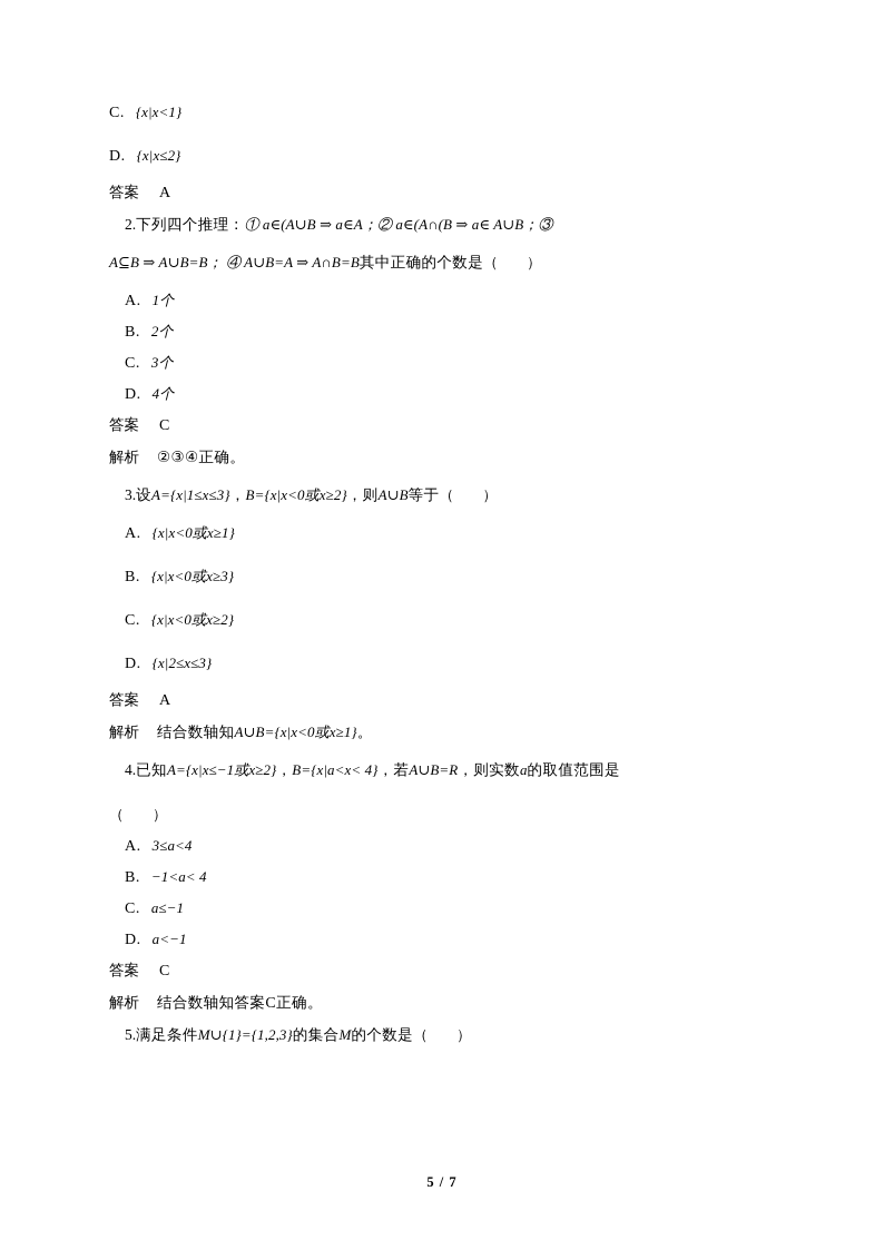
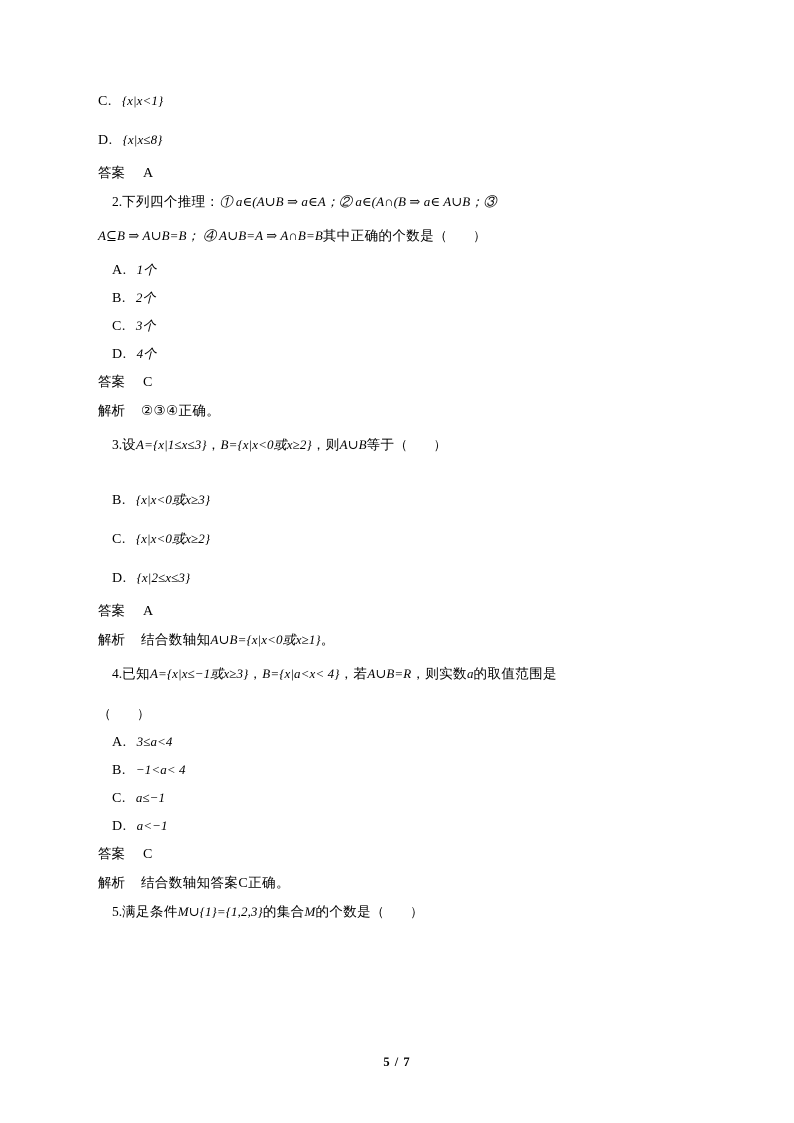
  C. {x|x<1}
- D. {x|x≤2}
+ D. {x|x≤8}
  答案 A
  2.下列四个推理：① a∈(A∪B ⇒ a∈A；② a∈(A∩(B ⇒ a∈ A∪B；③
  A⊆B ⇒ A∪B=B； ④ A∪B=A ⇒ A∩B=B其中正确的个数是（ ）
  A. 1个
  B. 2个
  C. 3个
  D. 4个
  答案 C
  解析 ②③④正确。
  3.设A={x|1≤x≤3}，B={x|x<0或x≥2}，则A∪B等于（ ）
- A. {x|x<0或x≥1}
  B. {x|x<0或x≥3}
  C. {x|x<0或x≥2}
  D. {x|2≤x≤3}
  答案 A
  解析 结合数轴知A∪B={x|x<0或x≥1}。
- 4.已知A={x|x≤−1或x≥2}，B={x|a<x< 4}，若A∪B=R，则实数a的取值范围是
+ 4.已知A={x|x≤−1或x≥3}，B={x|a<x< 4}，若A∪B=R，则实数a的取值范围是
  （ ）
  A. 3≤a<4
  B. −1<a< 4
  C. a≤−1
  D. a<−1
  答案 C
  解析 结合数轴知答案C正确。
  5.满足条件M∪{1}={1,2,3}的集合M的个数是（ ）
  5 / 7
